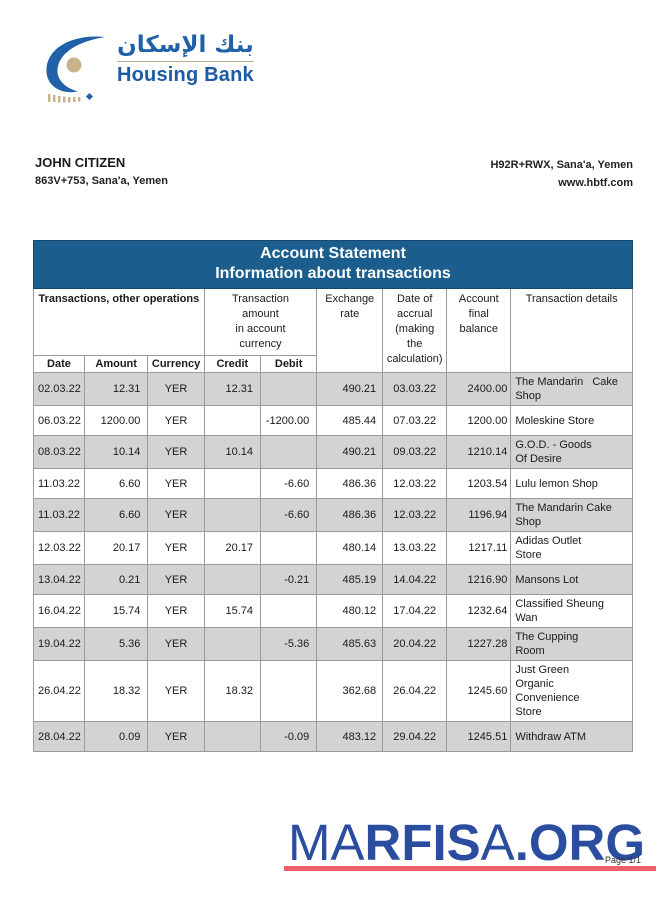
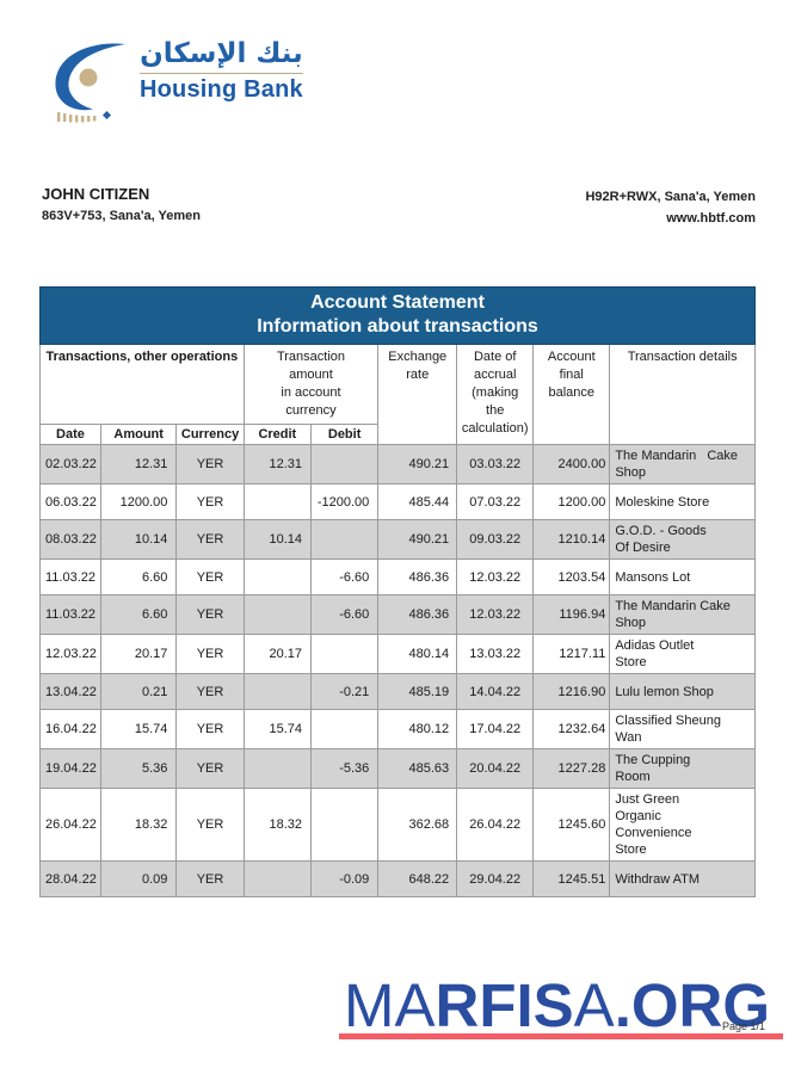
  بنك الإسكان
  Housing Bank
  JOHN CITIZEN
  863V+753, Sana'a, Yemen
  H92R+RWX, Sana'a, Yemen
  www.hbtf.com
  Account Statement Information about transactions
  Transactions, other operations	Transaction amount in account currency	Exchange rate	Date of accrual (making the calculation)	Account final balance	Transaction details
  Date	Amount	Currency	Credit	Debit
  02.03.22	12.31	YER	12.31		490.21	03.03.22	2400.00	The Mandarin Cake Shop
  06.03.22	1200.00	YER		-1200.00	485.44	07.03.22	1200.00	Moleskine Store
  08.03.22	10.14	YER	10.14		490.21	09.03.22	1210.14	G.O.D. - Goods Of Desire
- 11.03.22	6.60	YER		-6.60	486.36	12.03.22	1203.54	Lulu lemon Shop
+ 11.03.22	6.60	YER		-6.60	486.36	12.03.22	1203.54	Mansons Lot
  11.03.22	6.60	YER		-6.60	486.36	12.03.22	1196.94	The Mandarin Cake Shop
  12.03.22	20.17	YER	20.17		480.14	13.03.22	1217.11	Adidas Outlet Store
- 13.04.22	0.21	YER		-0.21	485.19	14.04.22	1216.90	Mansons Lot
+ 13.04.22	0.21	YER		-0.21	485.19	14.04.22	1216.90	Lulu lemon Shop
  16.04.22	15.74	YER	15.74		480.12	17.04.22	1232.64	Classified Sheung Wan
  19.04.22	5.36	YER		-5.36	485.63	20.04.22	1227.28	The Cupping Room
  26.04.22	18.32	YER	18.32		362.68	26.04.22	1245.60	Just Green Organic Convenience Store
- 28.04.22	0.09	YER		-0.09	483.12	29.04.22	1245.51	Withdraw ATM
+ 28.04.22	0.09	YER		-0.09	648.22	29.04.22	1245.51	Withdraw ATM
  MARFISA.ORG
  Page 1/1
